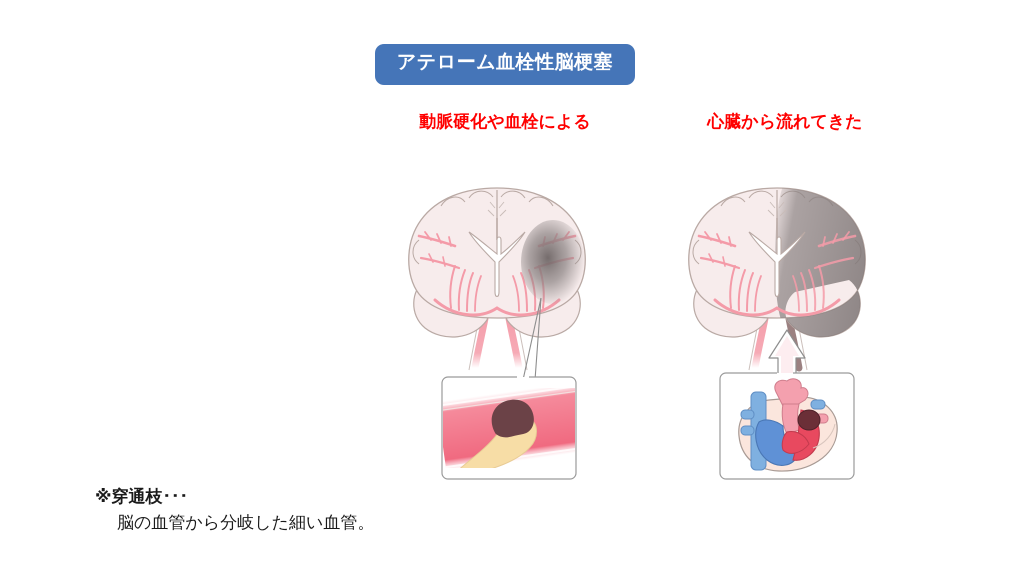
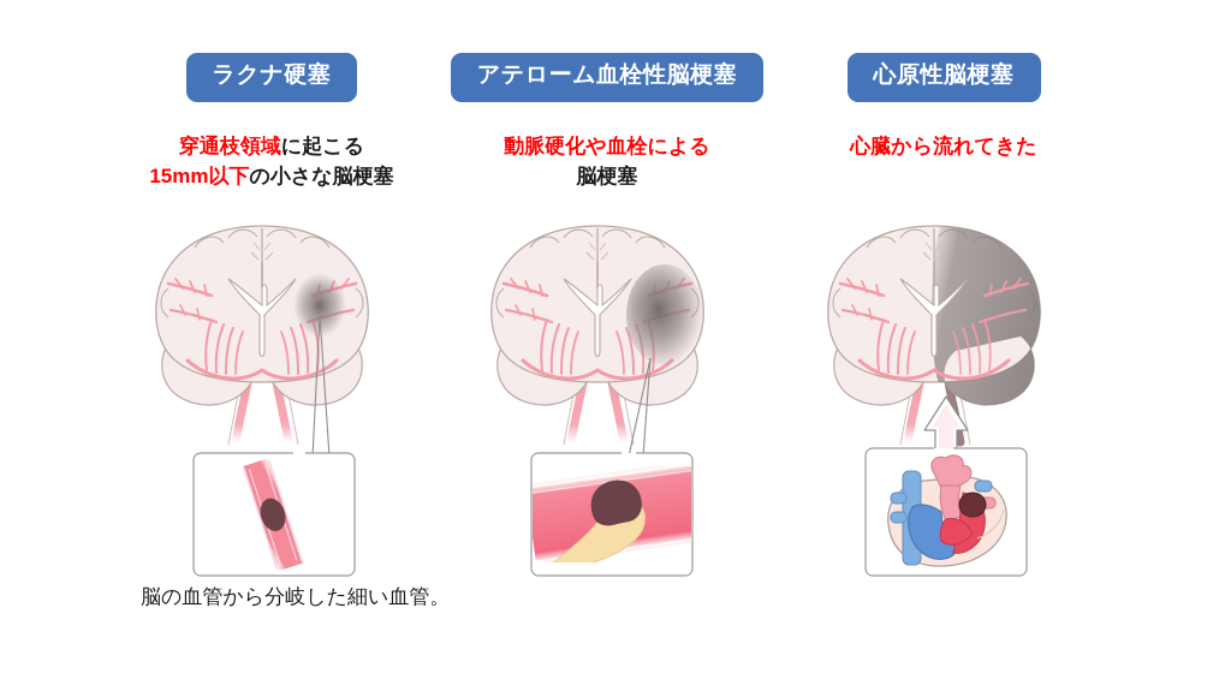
+ ラクナ硬塞
+ 穿通枝領域に起こる
+ 15mm以下の小さな脳梗塞
  アテローム血栓性脳梗塞
  動脈硬化や血栓による
+ 脳梗塞
+ 心原性脳梗塞
  心臓から流れてきた
- ※穿通枝･･･
  脳の血管から分岐した細い血管。
